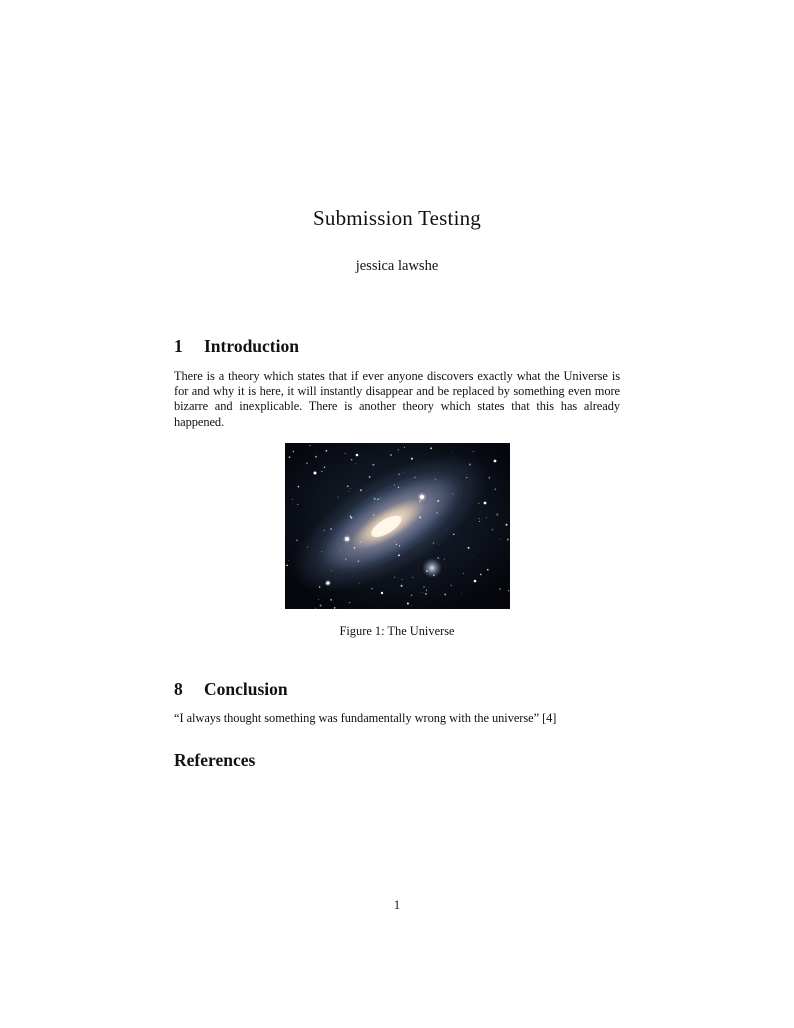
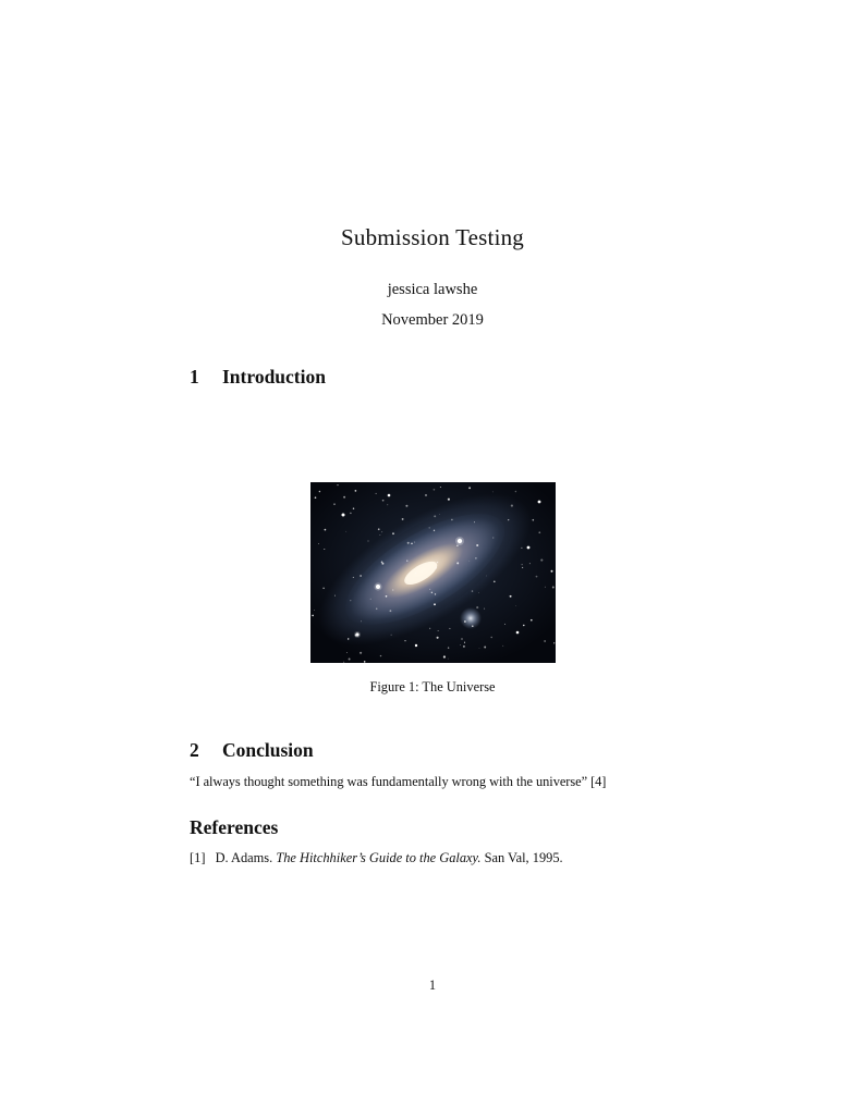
  Submission Testing
  jessica lawshe
+ November 2019
  1
  Introduction
- There is a theory which states that if ever anyone discovers exactly what the Universe is for and why it is here, it will instantly disappear and be replaced by something even more bizarre and inexplicable. There is another theory which states that this has already happened.
  Figure 1: The Universe
- 8
+ 2
  Conclusion
  “I always thought something was fundamentally wrong with the universe” [4]
  References
+ [1] D. Adams. The Hitchhiker’s Guide to the Galaxy. San Val, 1995.
  1
